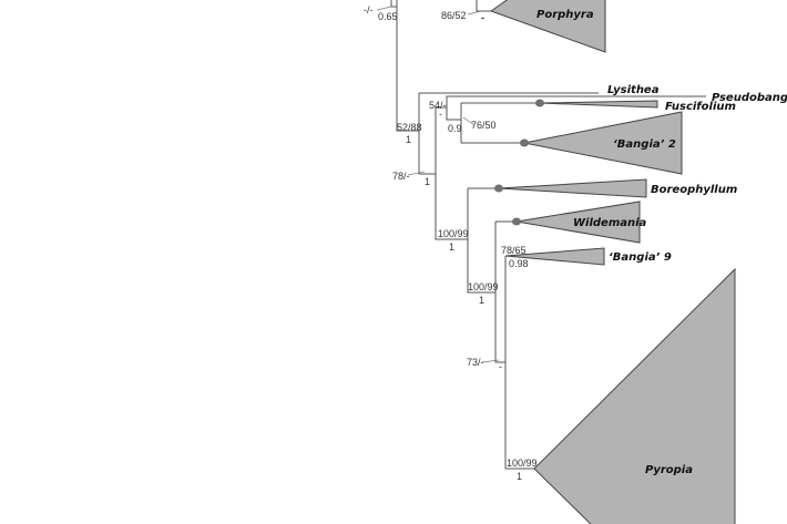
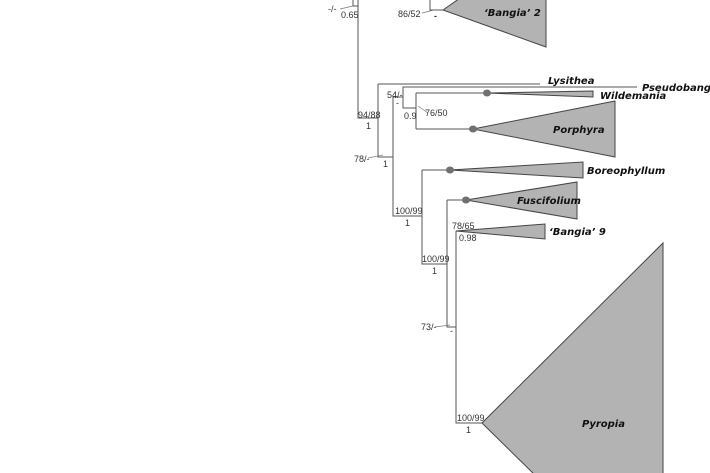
- Porphyra
+ ‘Bangia’ 2
  Lysithea
  Pseudobang
- Fuscifolium
+ Wildemania
- ‘Bangia’ 2
+ Porphyra
  Boreophyllum
- Wildemania
+ Fuscifolium
  ‘Bangia’ 9
  Pyropia
  -/-
  0.65
  86/52
  -
- 52/88
+ 94/88
  1
  54/-
  -
  76/50
  0.9
  78/-
  1
  100/99
  1
  100/99
  1
  78/65
  0.98
  73/-
  -
  100/99
  1
